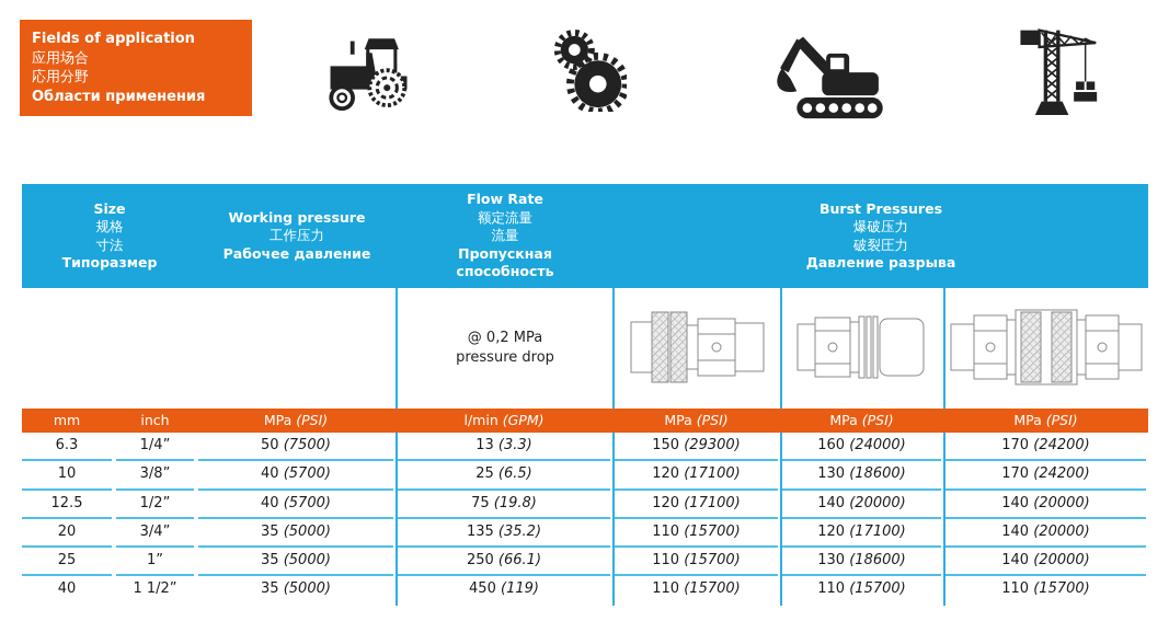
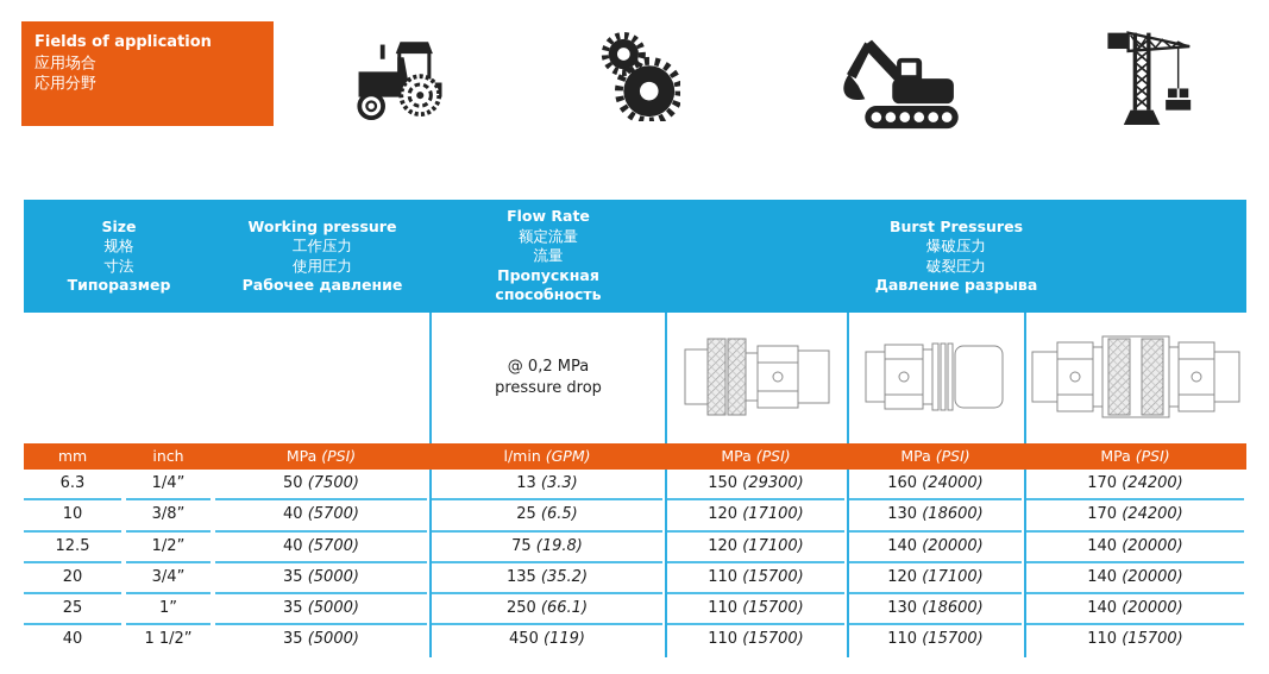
  Fields of application
  应用场合
  応用分野
- Области применения
  Size
  规格
  寸法
  Типоразмер
  Working pressure
  工作压力
+ 使用圧力
  Рабочее давление
  Flow Rate
  额定流量
  流量
  Пропускная способность
  Burst Pressures
  爆破压力
  破裂圧力
  Давление разрыва
  @ 0,2 MPa
  pressure drop
  mm
  inch
  MPa (PSI)
  l/min (GPM)
  MPa (PSI)
  MPa (PSI)
  MPa (PSI)
  6.3
  1/4”
  50 (7500)
  13 (3.3)
  150 (29300)
  160 (24000)
  170 (24200)
  10
  3/8”
  40 (5700)
  25 (6.5)
  120 (17100)
  130 (18600)
  170 (24200)
  12.5
  1/2”
  40 (5700)
  75 (19.8)
  120 (17100)
  140 (20000)
  140 (20000)
  20
  3/4”
  35 (5000)
  135 (35.2)
  110 (15700)
  120 (17100)
  140 (20000)
  25
  1”
  35 (5000)
  250 (66.1)
  110 (15700)
  130 (18600)
  140 (20000)
  40
  1 1/2”
  35 (5000)
  450 (119)
  110 (15700)
  110 (15700)
  110 (15700)
